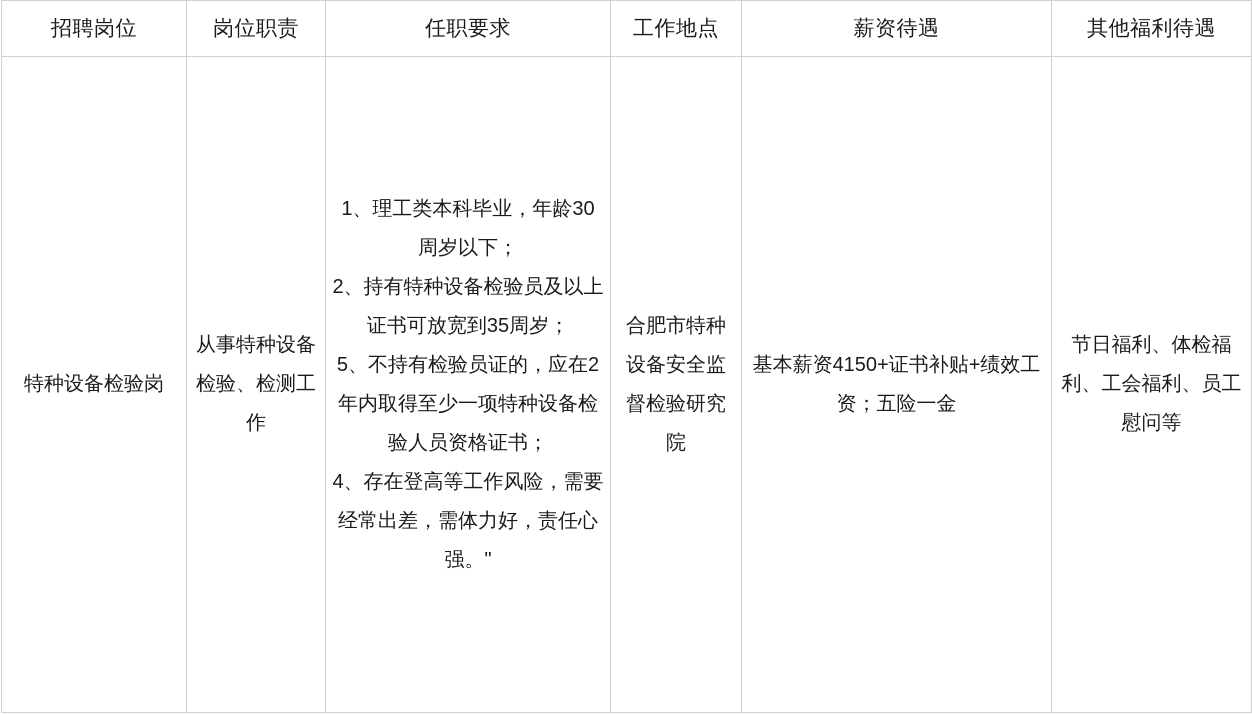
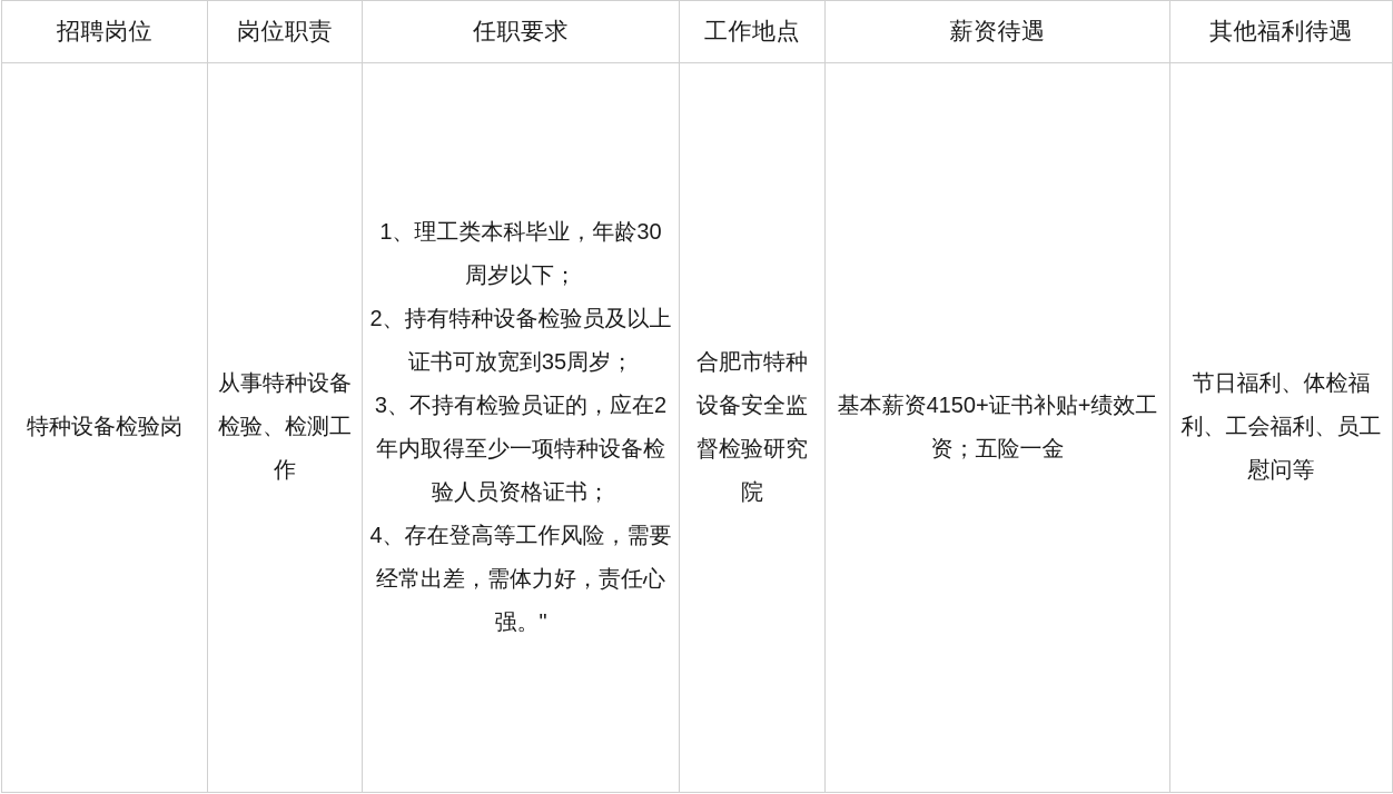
  招聘岗位	岗位职责	任职要求	工作地点	薪资待遇	其他福利待遇
- 特种设备检验岗	从事特种设备检验、检测工作	1、理工类本科毕业，年龄30周岁以下； 2、持有特种设备检验员及以上证书可放宽到35周岁； 5、不持有检验员证的，应在2年内取得至少一项特种设备检验人员资格证书； 4、存在登高等工作风险，需要经常出差，需体力好，责任心强。"	合肥市特种设备安全监督检验研究院	基本薪资4150+证书补贴+绩效工资；五险一金	节日福利、体检福利、工会福利、员工慰问等
+ 特种设备检验岗	从事特种设备检验、检测工作	1、理工类本科毕业，年龄30周岁以下； 2、持有特种设备检验员及以上证书可放宽到35周岁； 3、不持有检验员证的，应在2年内取得至少一项特种设备检验人员资格证书； 4、存在登高等工作风险，需要经常出差，需体力好，责任心强。"	合肥市特种设备安全监督检验研究院	基本薪资4150+证书补贴+绩效工资；五险一金	节日福利、体检福利、工会福利、员工慰问等
